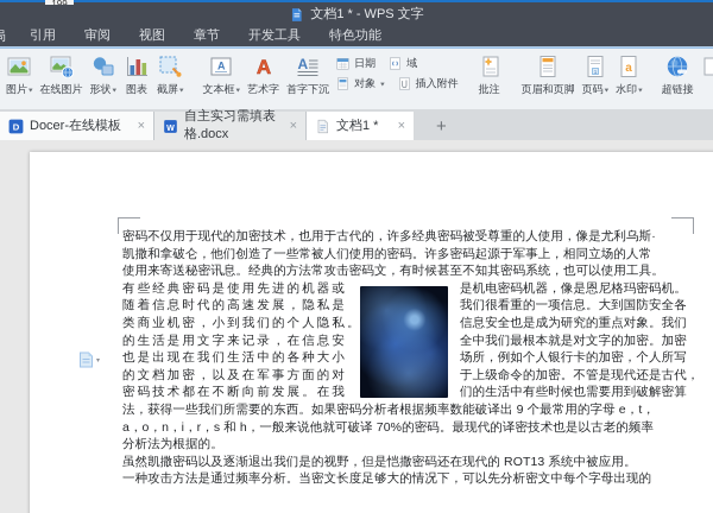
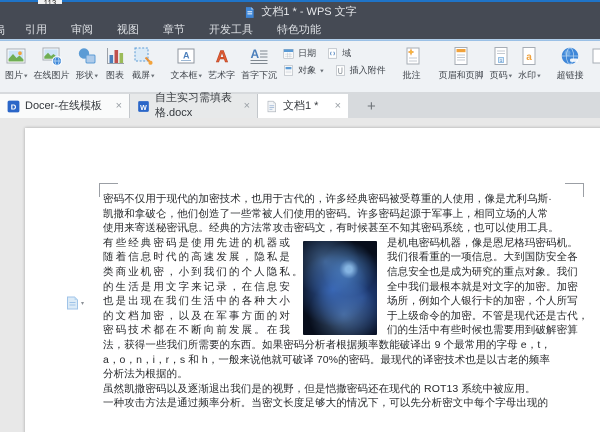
  文档1 * - WPS 文字
- 199
+ 113
  引用
  审阅
  视图
  章节
  开发工具
  特色功能
  图片
  在线图片
  形状
  图表
  截屏
  A
  文本框
  A
  艺术字
  A
  首字下沉
  日期
  域
  对象
  插入附件
  批注
  页眉和页脚
  页码
  a
  水印
  超链接
  D
  Docer-在线模板
  ×
  W
  自主实习需填表格.docx
  ×
  文档1 *
  ×
  +
  密码不仅用于现代的加密技术，也用于古代的，许多经典密码被受尊重的人使用，像是尤利乌斯·
  凯撒和拿破仑，他们创造了一些常被人们使用的密码。许多密码起源于军事上，相同立场的人常
  使用来寄送秘密讯息。经典的方法常攻击密码文，有时候甚至不知其密码系统，也可以使用工具。
  有些经典密码是使用先进的机器或
  随着信息时代的高速发展，隐私是
  类商业机密，小到我们的个人隐私。
  的生活是用文字来记录，在信息安
  也是出现在我们生活中的各种大小
  的文档加密，以及在军事方面的对
  密码技术都在不断向前发展。在我
  是机电密码机器，像是恩尼格玛密码机。
  我们很看重的一项信息。大到国防安全各
  信息安全也是成为研究的重点对象。我们
  全中我们最根本就是对文字的加密。加密
  场所，例如个人银行卡的加密，个人所写
  于上级命令的加密。不管是现代还是古代，
  们的生活中有些时候也需要用到破解密算
  法，获得一些我们所需要的东西。如果密码分析者根据频率数能破译出 9 个最常用的字母 e，t，
  a，o，n，i，r，s 和 h，一般来说他就可破译 70%的密码。最现代的译密技术也是以古老的频率
  分析法为根据的。
  虽然凯撒密码以及逐渐退出我们是的视野，但是恺撒密码还在现代的 ROT13 系统中被应用。
  一种攻击方法是通过频率分析。当密文长度足够大的情况下，可以先分析密文中每个字母出现的
